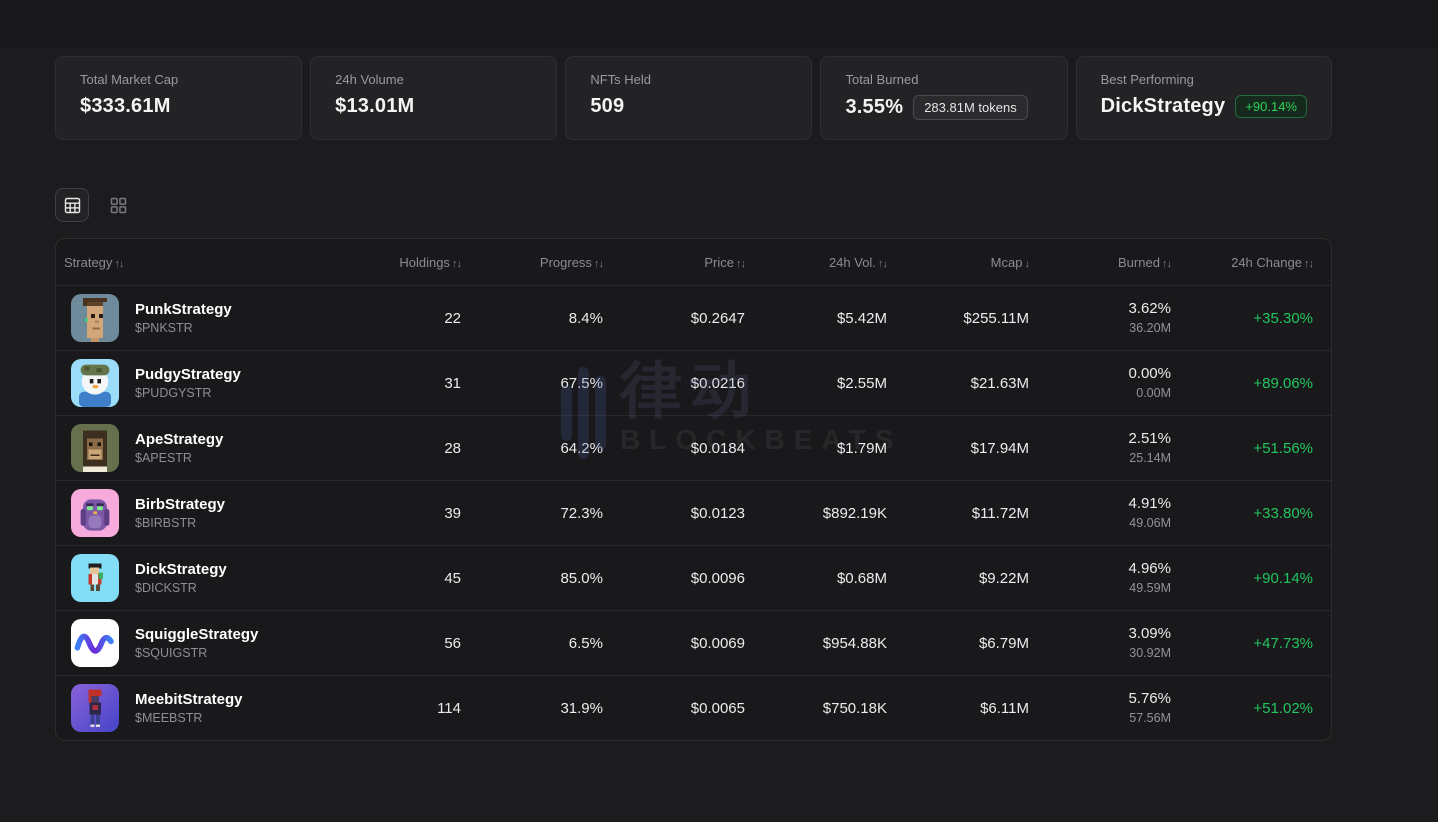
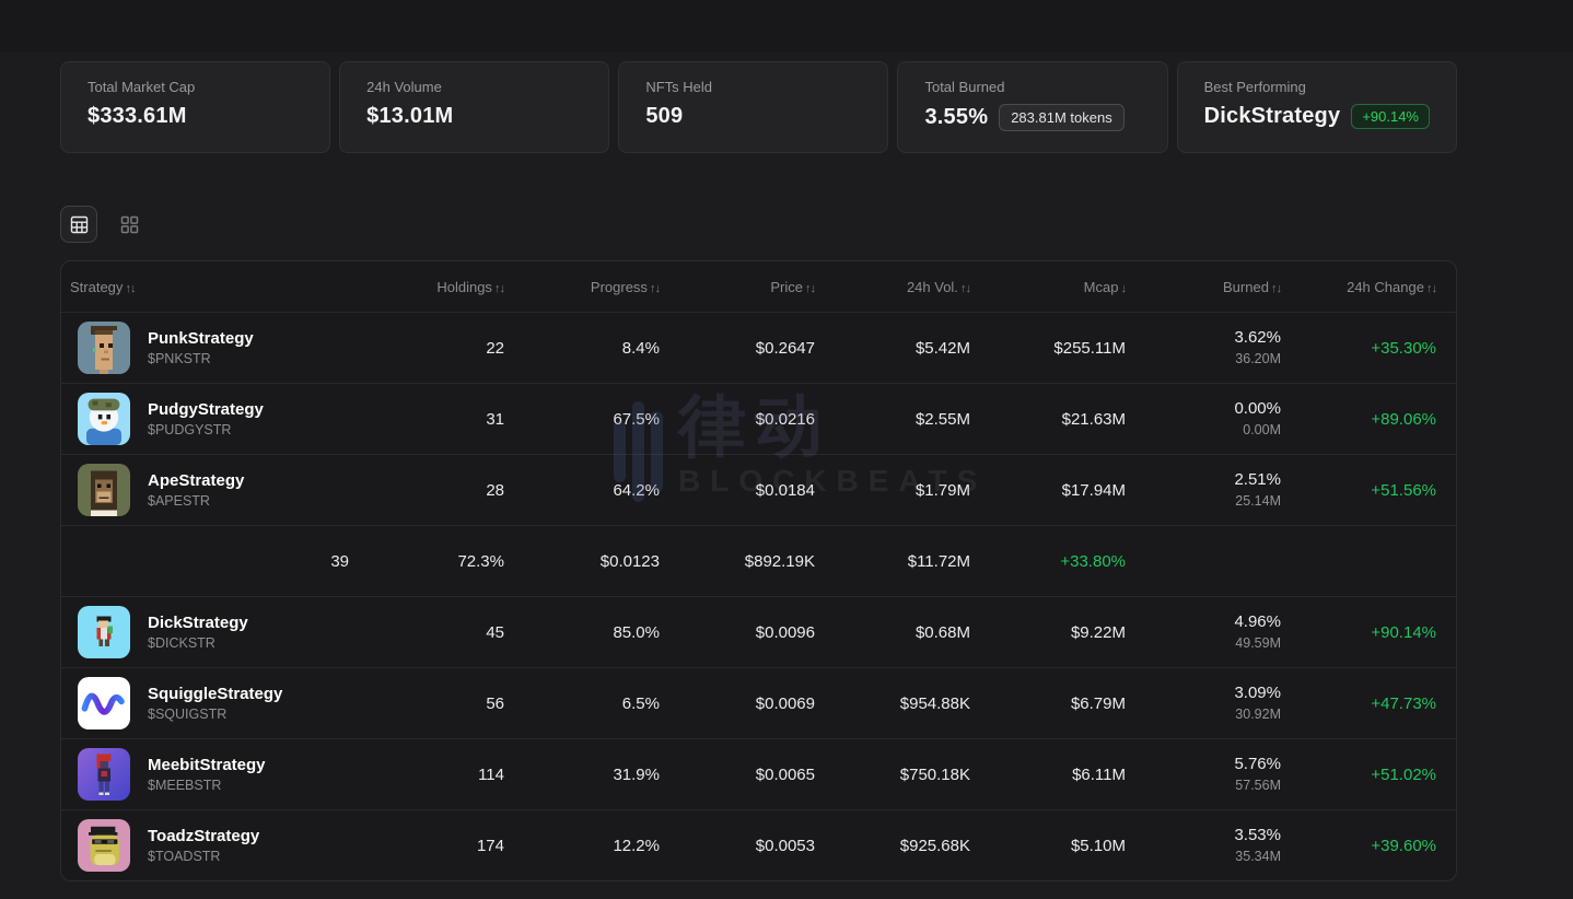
  Total Market Cap
  $333.61M
  24h Volume
  $13.01M
  NFTs Held
  509
  Total Burned
  3.55%
  283.81M tokens
  Best Performing
  DickStrategy
  +90.14%
  律动
  BLOCKBEATS
  Strategy ↑↓
  Holdings ↑↓
  Progress ↑↓
  Price ↑↓
  24h Vol. ↑↓
  Mcap ↓
  Burned ↑↓
  24h Change ↑↓
  PunkStrategy
  $PNKSTR
  22
  8.4%
  $0.2647
  $5.42M
  $255.11M
  3.62%
  36.20M
  +35.30%
  PudgyStrategy
  $PUDGYSTR
  31
  67.5%
  $0.0216
  $2.55M
  $21.63M
  0.00%
  0.00M
  +89.06%
  ApeStrategy
  $APESTR
  28
  64.2%
  $0.0184
  $1.79M
  $17.94M
  2.51%
  25.14M
  +51.56%
- BirbStrategy
- $BIRBSTR
  39
  72.3%
  $0.0123
  $892.19K
  $11.72M
- 4.91%
- 49.06M
  +33.80%
  DickStrategy
  $DICKSTR
  45
  85.0%
  $0.0096
  $0.68M
  $9.22M
  4.96%
  49.59M
  +90.14%
  SquiggleStrategy
  $SQUIGSTR
  56
  6.5%
  $0.0069
  $954.88K
  $6.79M
  3.09%
  30.92M
  +47.73%
  MeebitStrategy
  $MEEBSTR
  114
  31.9%
  $0.0065
  $750.18K
  $6.11M
  5.76%
  57.56M
  +51.02%
+ ToadzStrategy
+ $TOADSTR
+ 174
+ 12.2%
+ $0.0053
+ $925.68K
+ $5.10M
+ 3.53%
+ 35.34M
+ +39.60%
